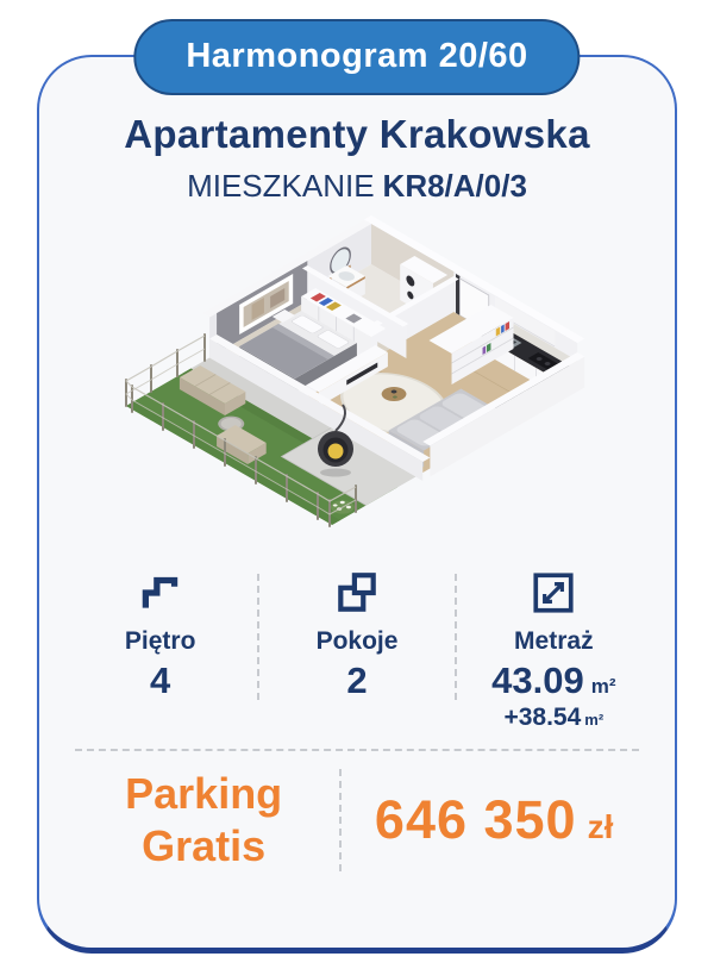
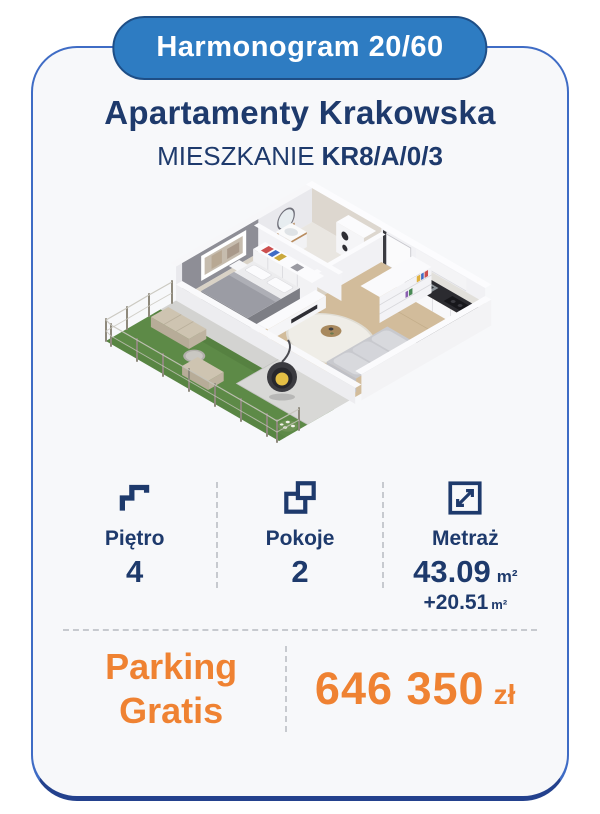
  Harmonogram 20/60
  Apartamenty Krakowska
  MIESZKANIE KR8/A/0/3
  Piętro
  4
  Pokoje
  2
  Metraż
  43.09 m²
- +38.54 m²
+ +20.51 m²
  Parking
  Gratis
  646 350 zł
